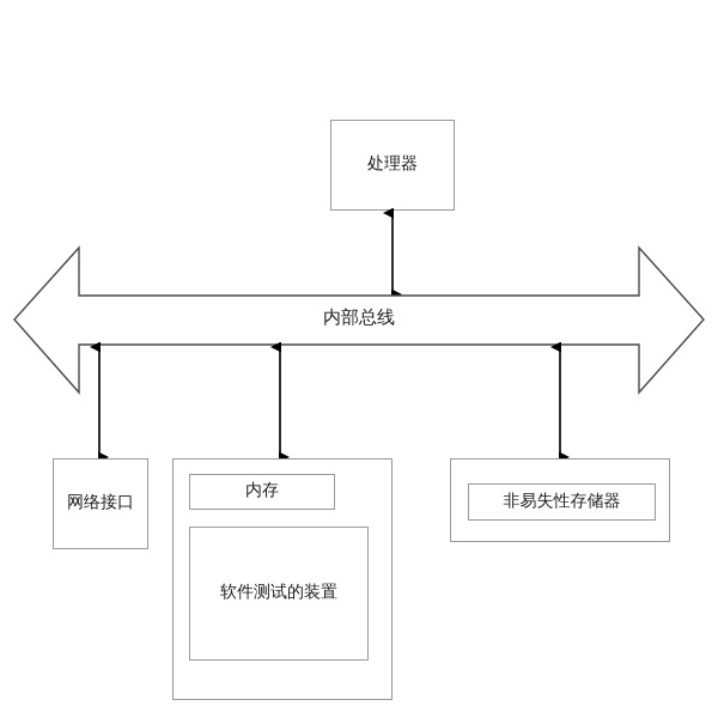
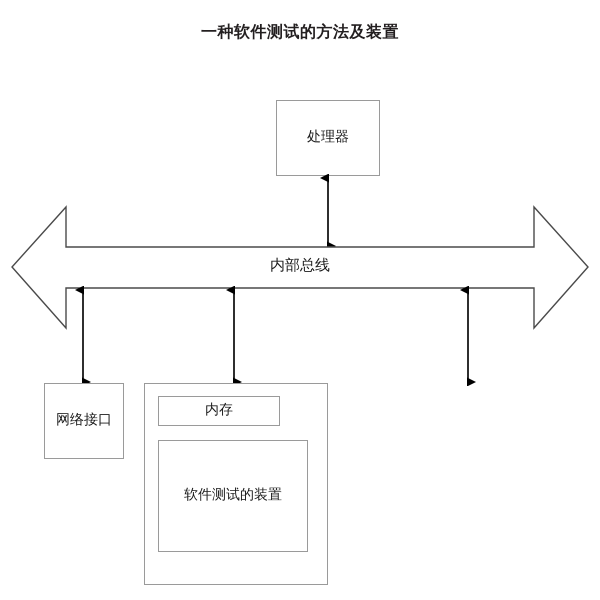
+ 一种软件测试的方法及装置
  处理器
  内部总线
  网络接口
  内存
  软件测试的装置
- 非易失性存储器
